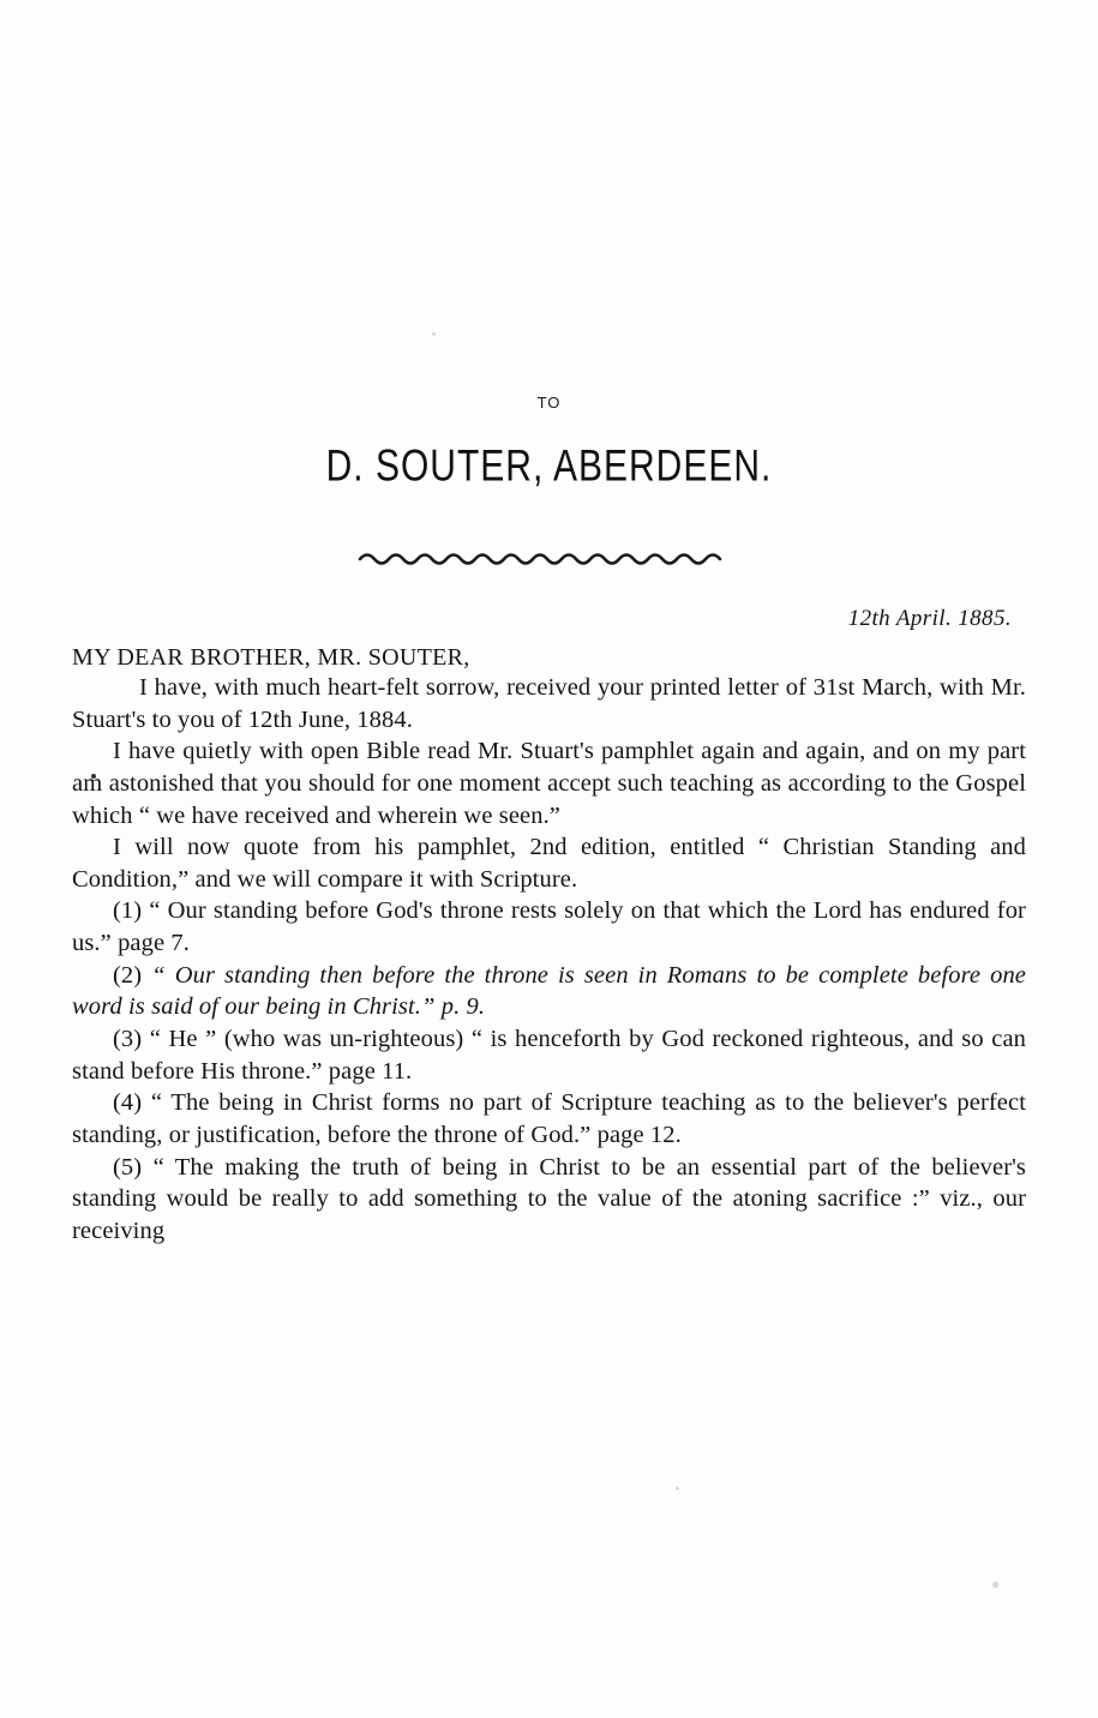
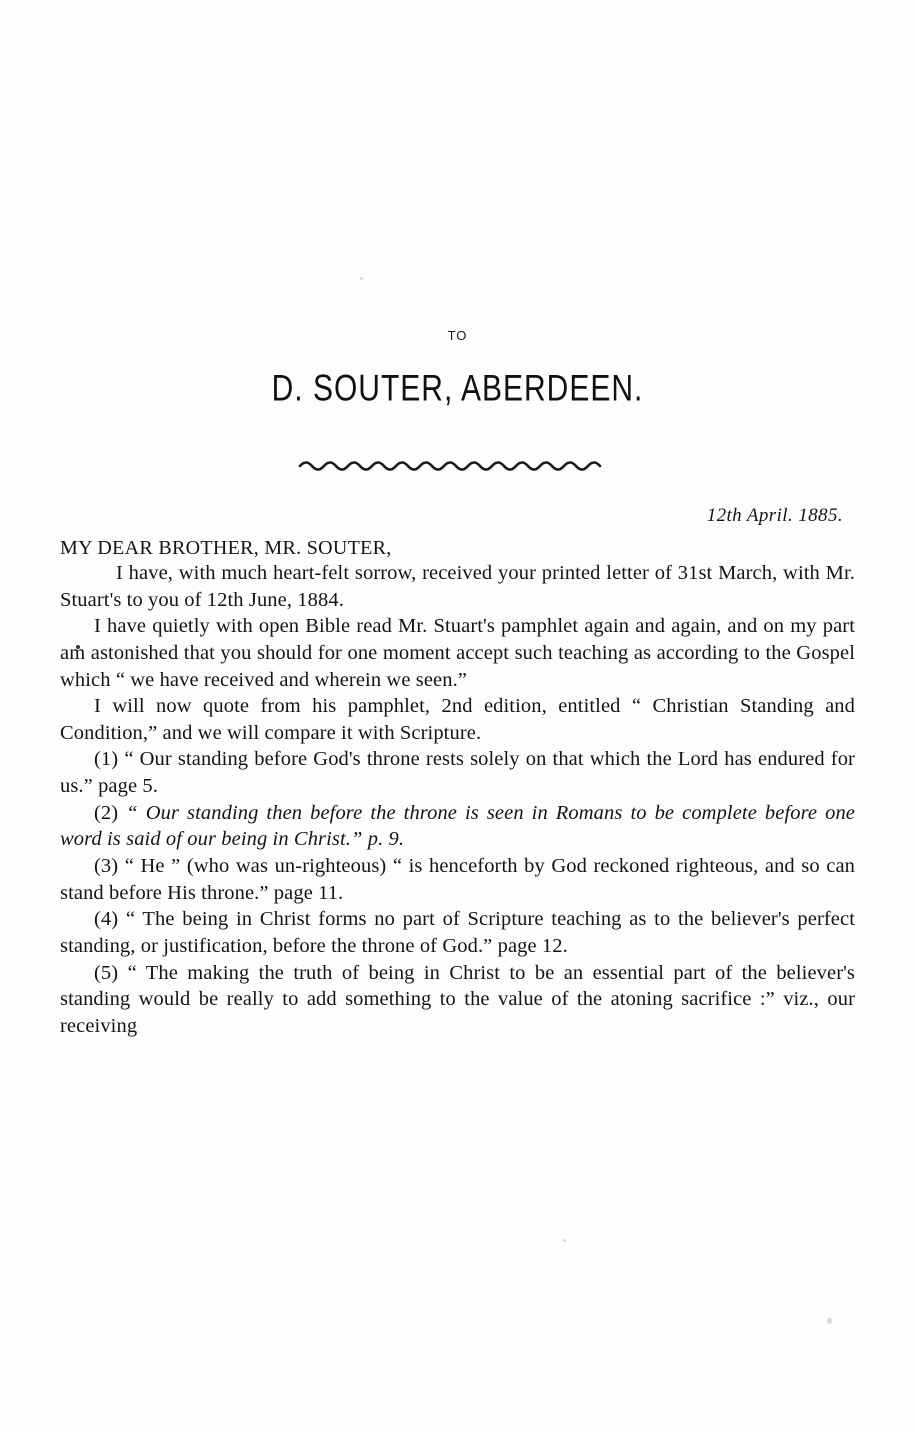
  TO
  D. SOUTER, ABERDEEN.
  12th April. 1885.
  MY DEAR BROTHER, MR. SOUTER,
  I have, with much heart-felt sorrow, received your printed letter of 31st March, with Mr. Stuart's to you of 12th June, 1884.
  I have quietly with open Bible read Mr. Stuart's pamphlet again and again, and on my part am astonished that you should for one moment accept such teaching as according to the Gospel which “ we have received and wherein we seen.”
  I will now quote from his pamphlet, 2nd edition, entitled “ Christian Standing and Condition,” and we will compare it with Scripture.
- (1) “ Our standing before God's throne rests solely on that which the Lord has endured for us.” page 7.
+ (1) “ Our standing before God's throne rests solely on that which the Lord has endured for us.” page 5.
  (2) “ Our standing then before the throne is seen in Romans to be complete before one word is said of our being in Christ.” p. 9.
  (3) “ He ” (who was un-righteous) “ is henceforth by God reckoned righteous, and so can stand before His throne.” page 11.
  (4) “ The being in Christ forms no part of Scripture teaching as to the believer's perfect standing, or justification, before the throne of God.” page 12.
  (5) “ The making the truth of being in Christ to be an essential part of the believer's standing would be really to add something to the value of the atoning sacrifice :” viz., our receiving
